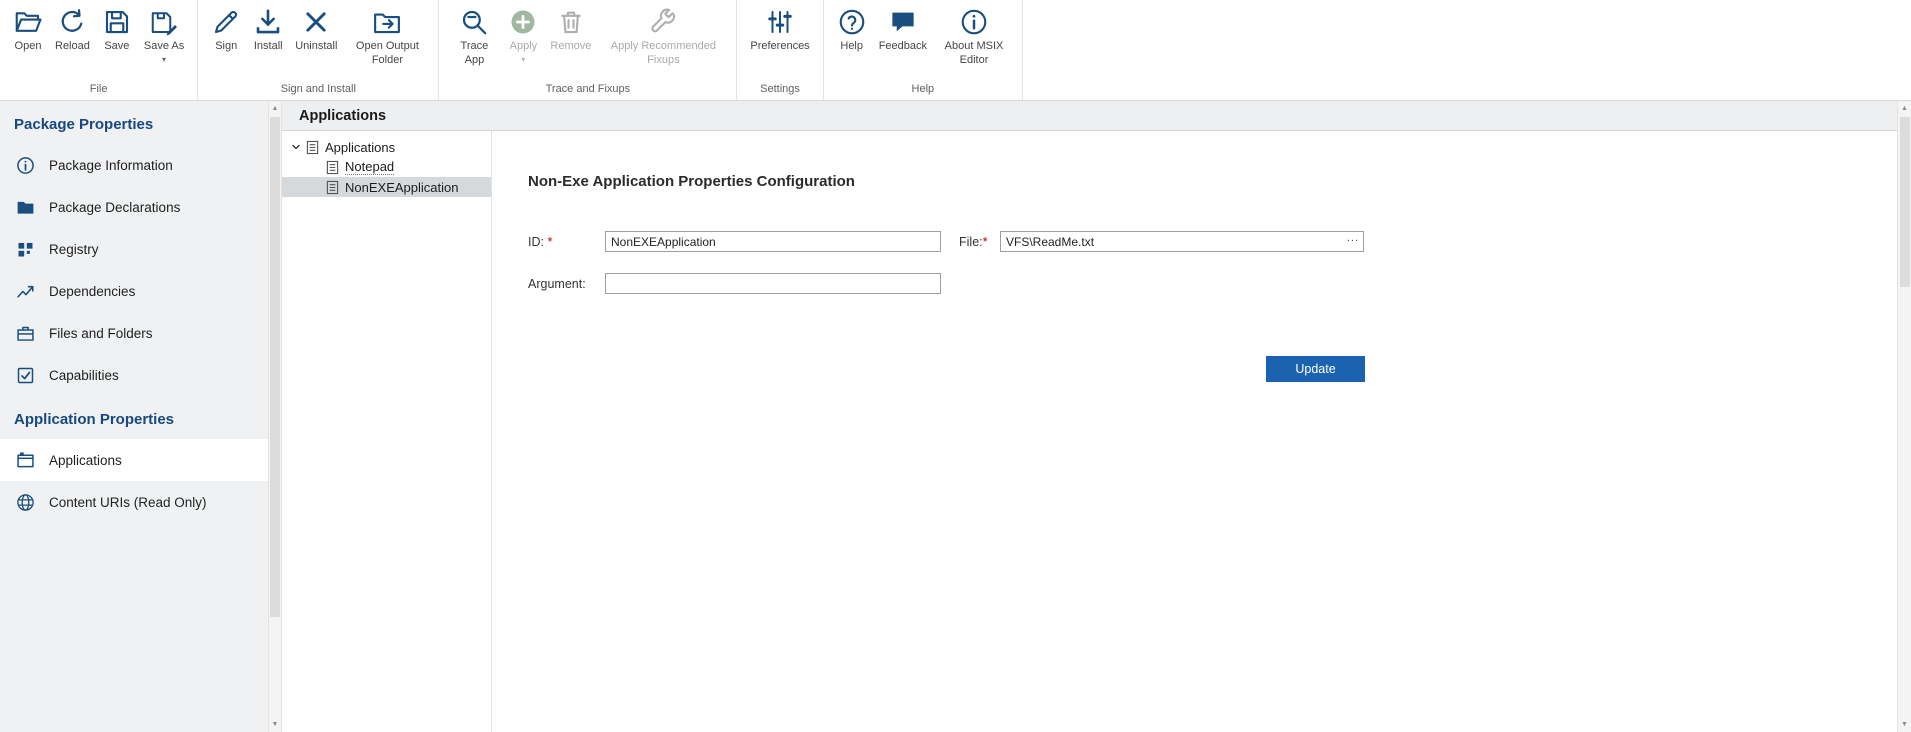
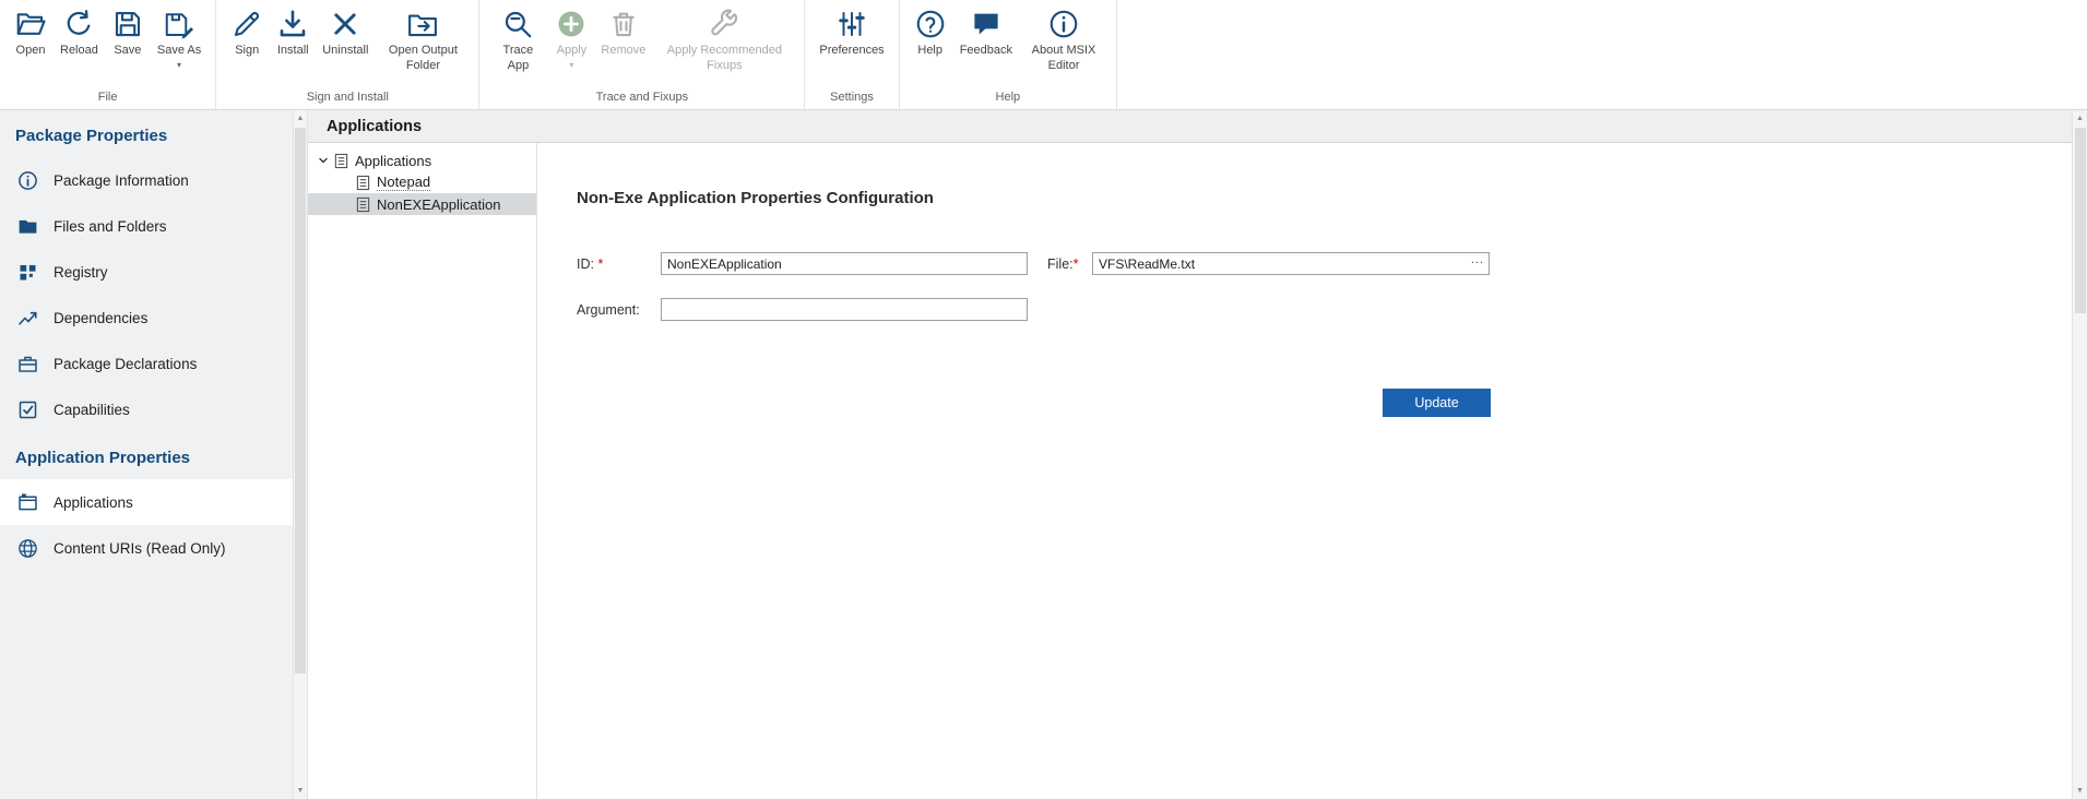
  Open
  Reload
  Save
  Save As
  ▾
  File
  Sign
  Install
  Uninstall
  Open Output Folder
  Sign and Install
  Trace App
  Apply
  ▾
  Remove
  Apply Recommended Fixups
  Trace and Fixups
  Preferences
  Settings
  Help
  Feedback
  About MSIX Editor
  Help
  Package Properties
  Package Information
- Package Declarations
+ Files and Folders
  Registry
  Dependencies
- Files and Folders
+ Package Declarations
  Capabilities
  Application Properties
  Applications
  Content URIs (Read Only)
  Applications
  Applications
  Notepad
  NonEXEApplication
  Non-Exe Application Properties Configuration
  ID: *
  NonEXEApplication
  File:*
  VFS\ReadMe.txt
  ...
  Argument:
  Update
